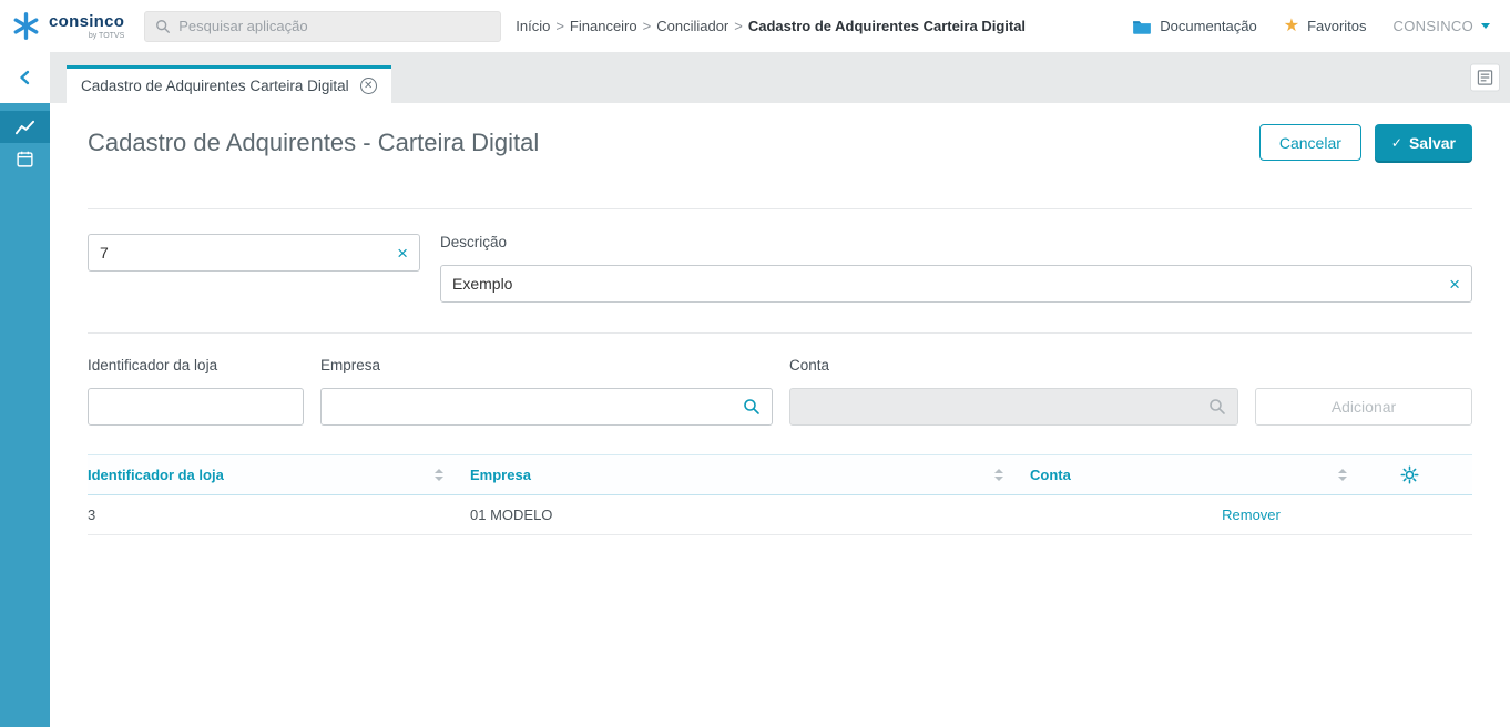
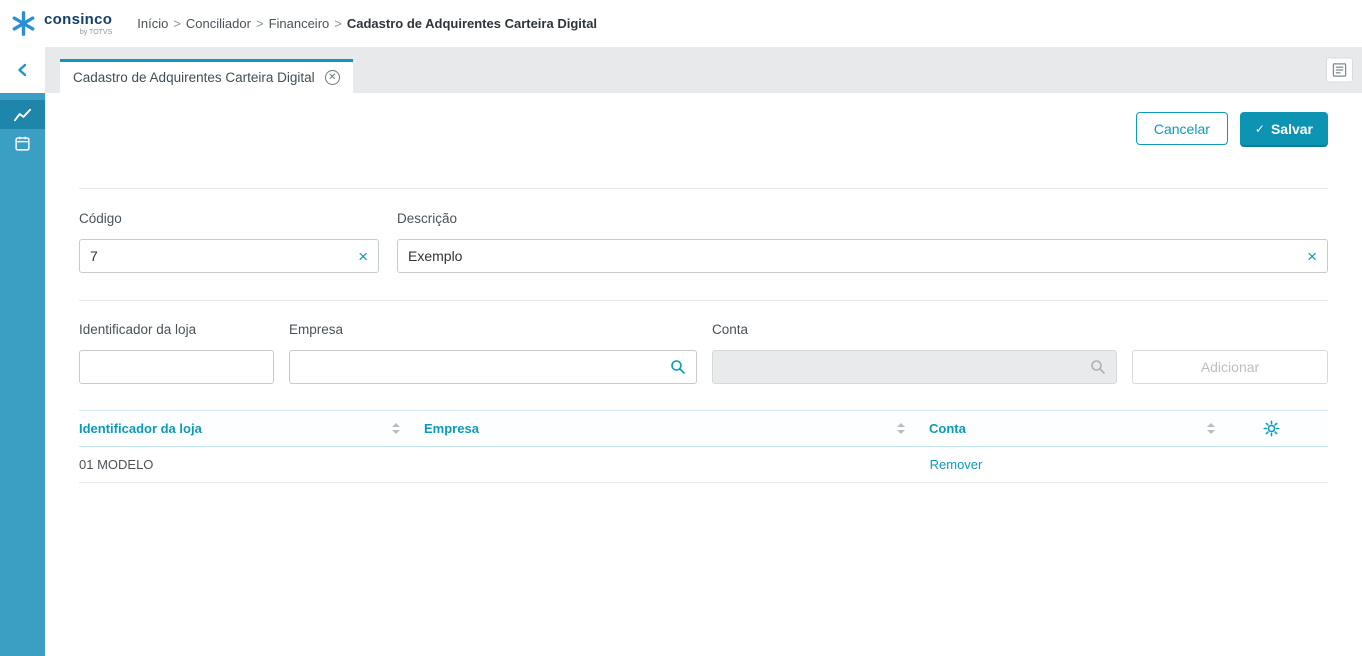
  consinco
- Pesquisar aplicação
  Início
  >
- Financeiro
+ Conciliador
  >
- Conciliador
+ Financeiro
  >
  Cadastro de Adquirentes Carteira Digital
- Documentação
- ★
- Favoritos
- CONSINCO
  Cadastro de Adquirentes Carteira Digital
  ✕
- Cadastro de Adquirentes - Carteira Digital
  Cancelar
  ✓
  Salvar
+ Código
  7
  ×
  Descrição
  Exemplo
  ×
  Identificador da loja
  Empresa
  Conta
  Adicionar
  Identificador da loja
  Empresa
  Conta
- 3
  01 MODELO
  Remover
